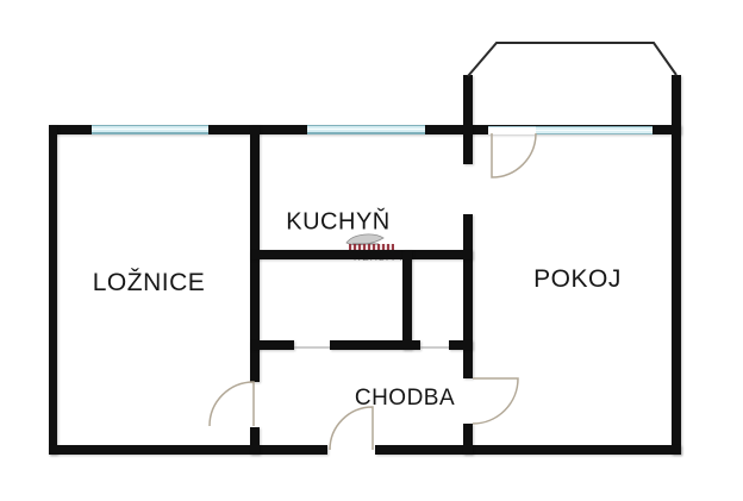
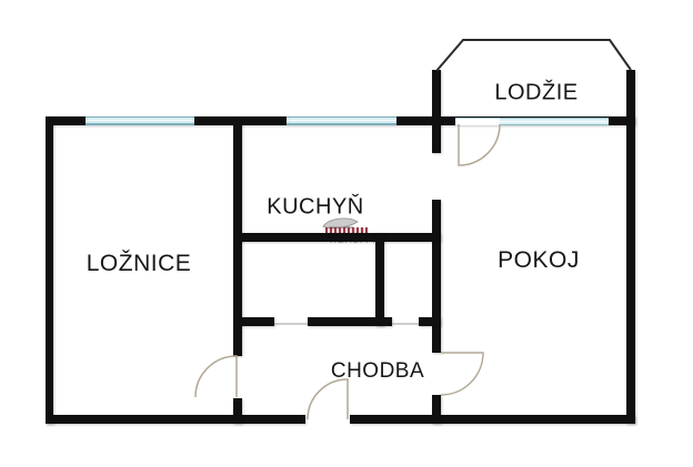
+ LODŽIE
  KUCHYŇ
  LOŽNICE
  POKOJ
  CHODBA
